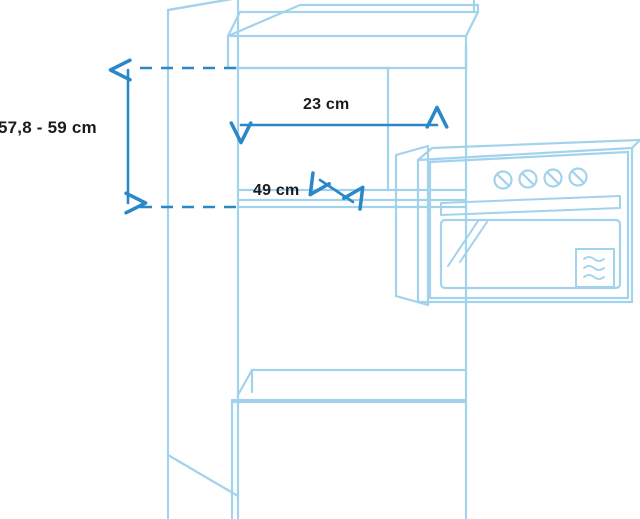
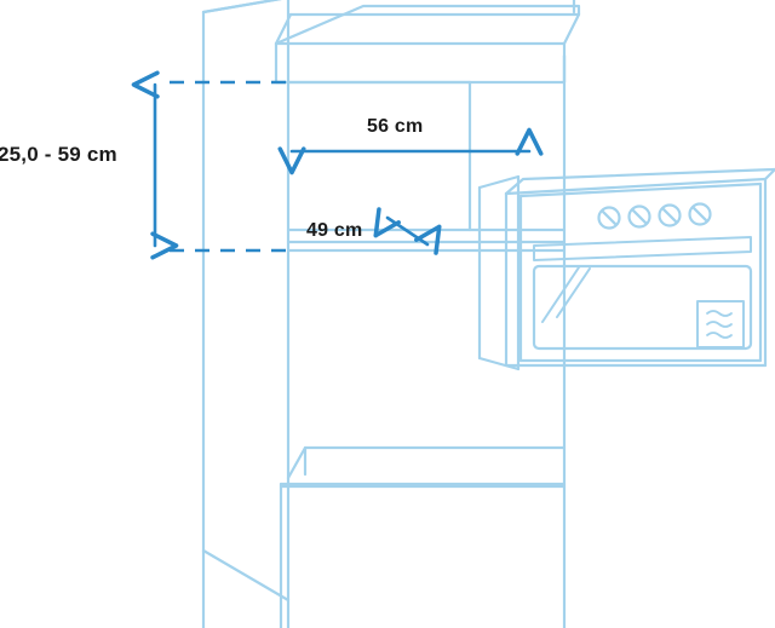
- 57,8 - 59 cm
+ 25,0 - 59 cm
- 23 cm
+ 56 cm
  49 cm
